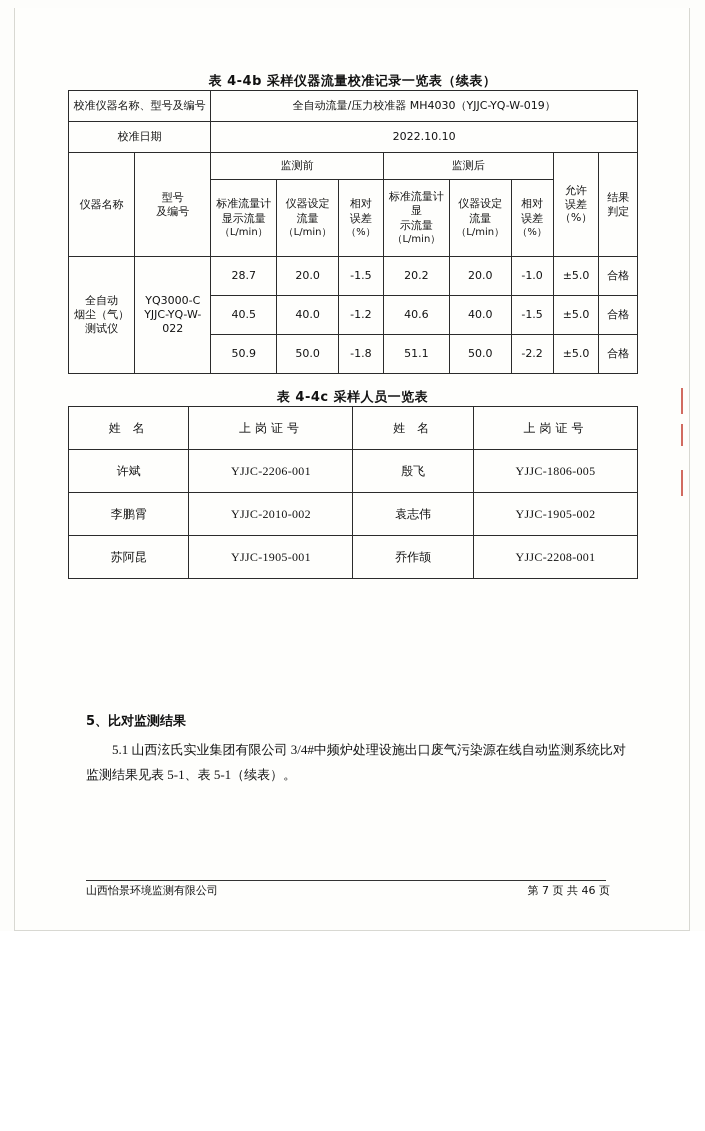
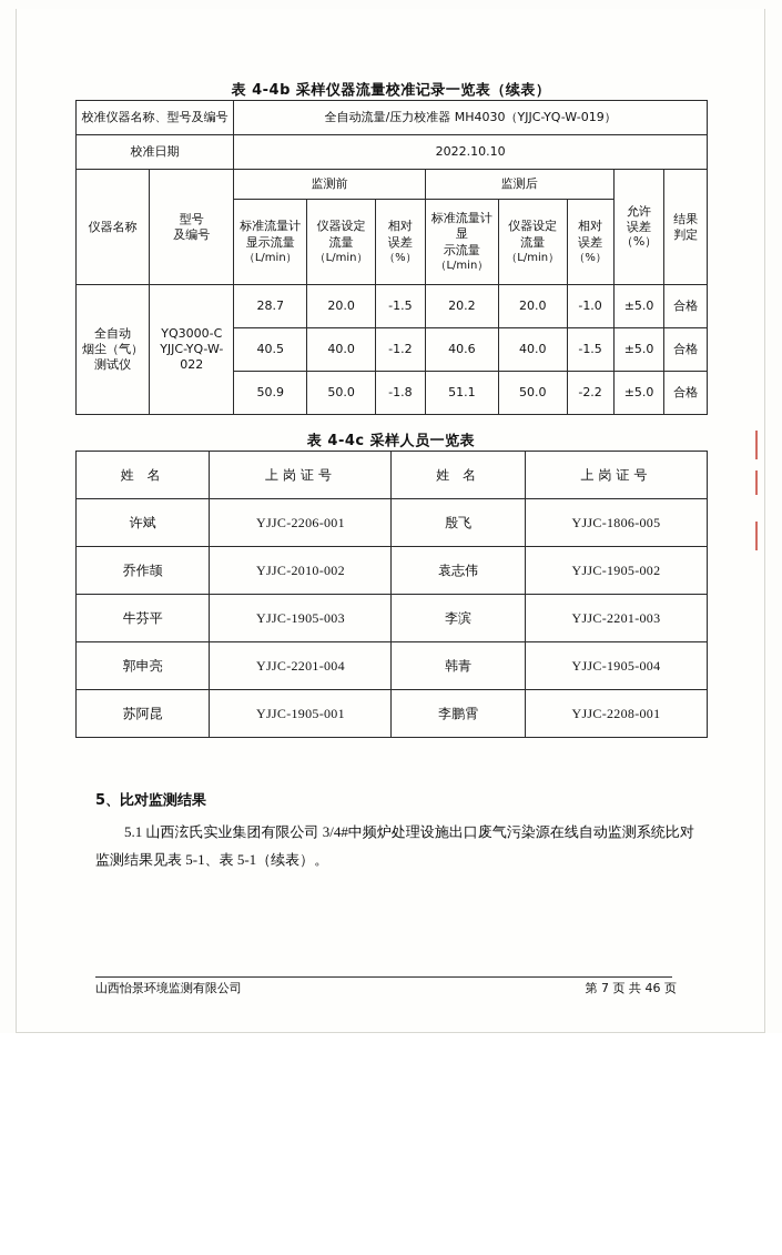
  表 4-4b 采样仪器流量校准记录一览表（续表）
  校准仪器名称、型号及编号	全自动流量/压力校准器 MH4030（YJJC-YQ-W-019）
  校准日期	2022.10.10
  仪器名称	型号及编号	监测前	监测后	允许误差（%）	结果判定
  标准流量计 显示流量 （L/min）	仪器设定 流量 （L/min）	相对 误差 （%）	标准流量计显 示流量 （L/min）	仪器设定 流量 （L/min）	相对 误差 （%）
  全自动 烟尘（气） 测试仪	YQ3000-C YJJC-YQ-W-022	28.7	20.0	-1.5	20.2	20.0	-1.0	±5.0	合格
  40.5	40.0	-1.2	40.6	40.0	-1.5	±5.0	合格
  50.9	50.0	-1.8	51.1	50.0	-2.2	±5.0	合格
  表 4-4c 采样人员一览表
  姓 名	上岗证号	姓 名	上岗证号
  许斌	YJJC-2206-001	殷飞	YJJC-1806-005
- 李鹏霄	YJJC-2010-002	袁志伟	YJJC-1905-002
+ 乔作颉	YJJC-2010-002	袁志伟	YJJC-1905-002
+ 牛芬平	YJJC-1905-003	李滨	YJJC-2201-003
+ 郭申亮	YJJC-2201-004	韩青	YJJC-1905-004
- 苏阿昆	YJJC-1905-001	乔作颉	YJJC-2208-001
+ 苏阿昆	YJJC-1905-001	李鹏霄	YJJC-2208-001
  5、比对监测结果
  5.1 山西泫氏实业集团有限公司 3/4#中频炉处理设施出口废气污染源在线自动监测系统比对监测结果见表 5-1、表 5-1（续表）。
  山西怡景环境监测有限公司
  第 7 页 共 46 页
